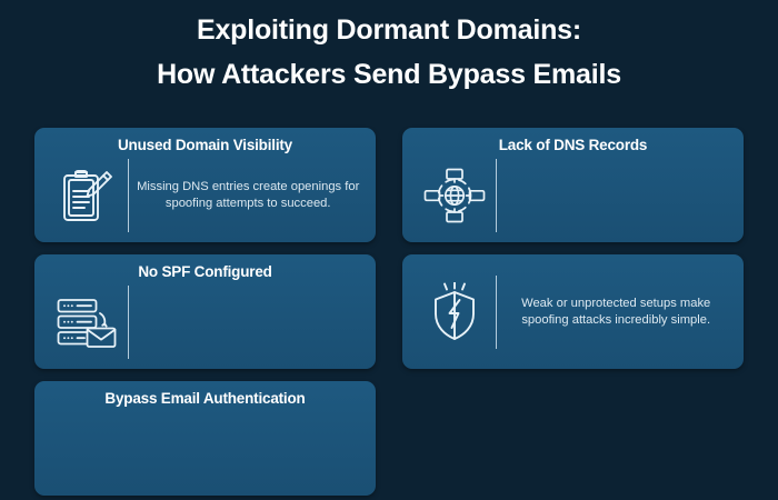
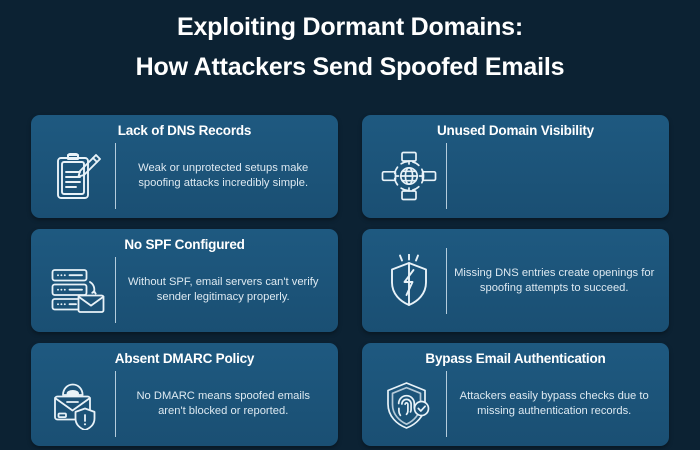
  Exploiting Dormant Domains:
- How Attackers Send Bypass Emails
+ How Attackers Send Spoofed Emails
- Unused Domain Visibility
+ Lack of DNS Records
- Missing DNS entries create openings for spoofing attempts to succeed.
+ Weak or unprotected setups make spoofing attacks incredibly simple.
- Lack of DNS Records
+ Unused Domain Visibility
  No SPF Configured
+ Without SPF, email servers can't verify sender legitimacy properly.
- Weak or unprotected setups make spoofing attacks incredibly simple.
+ Missing DNS entries create openings for spoofing attempts to succeed.
+ Absent DMARC Policy
+ No DMARC means spoofed emails aren't blocked or reported.
  Bypass Email Authentication
+ Attackers easily bypass checks due to missing authentication records.
